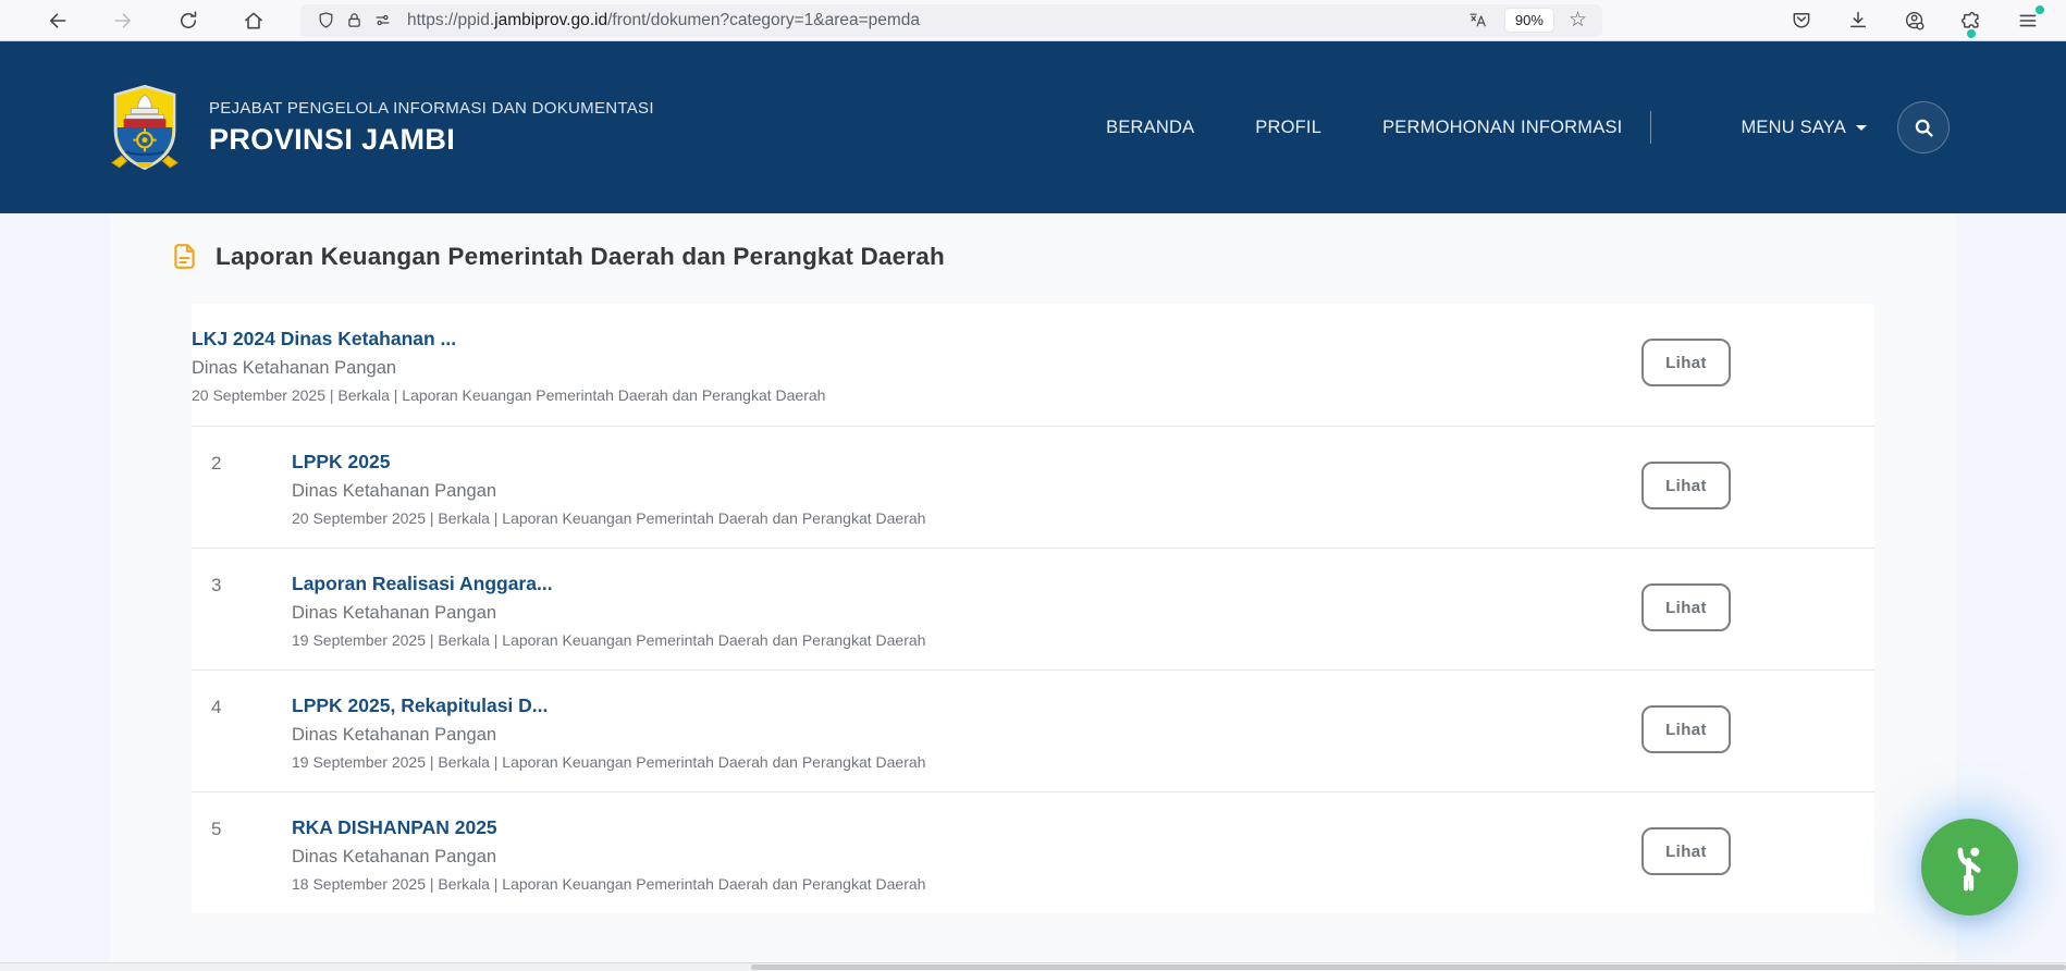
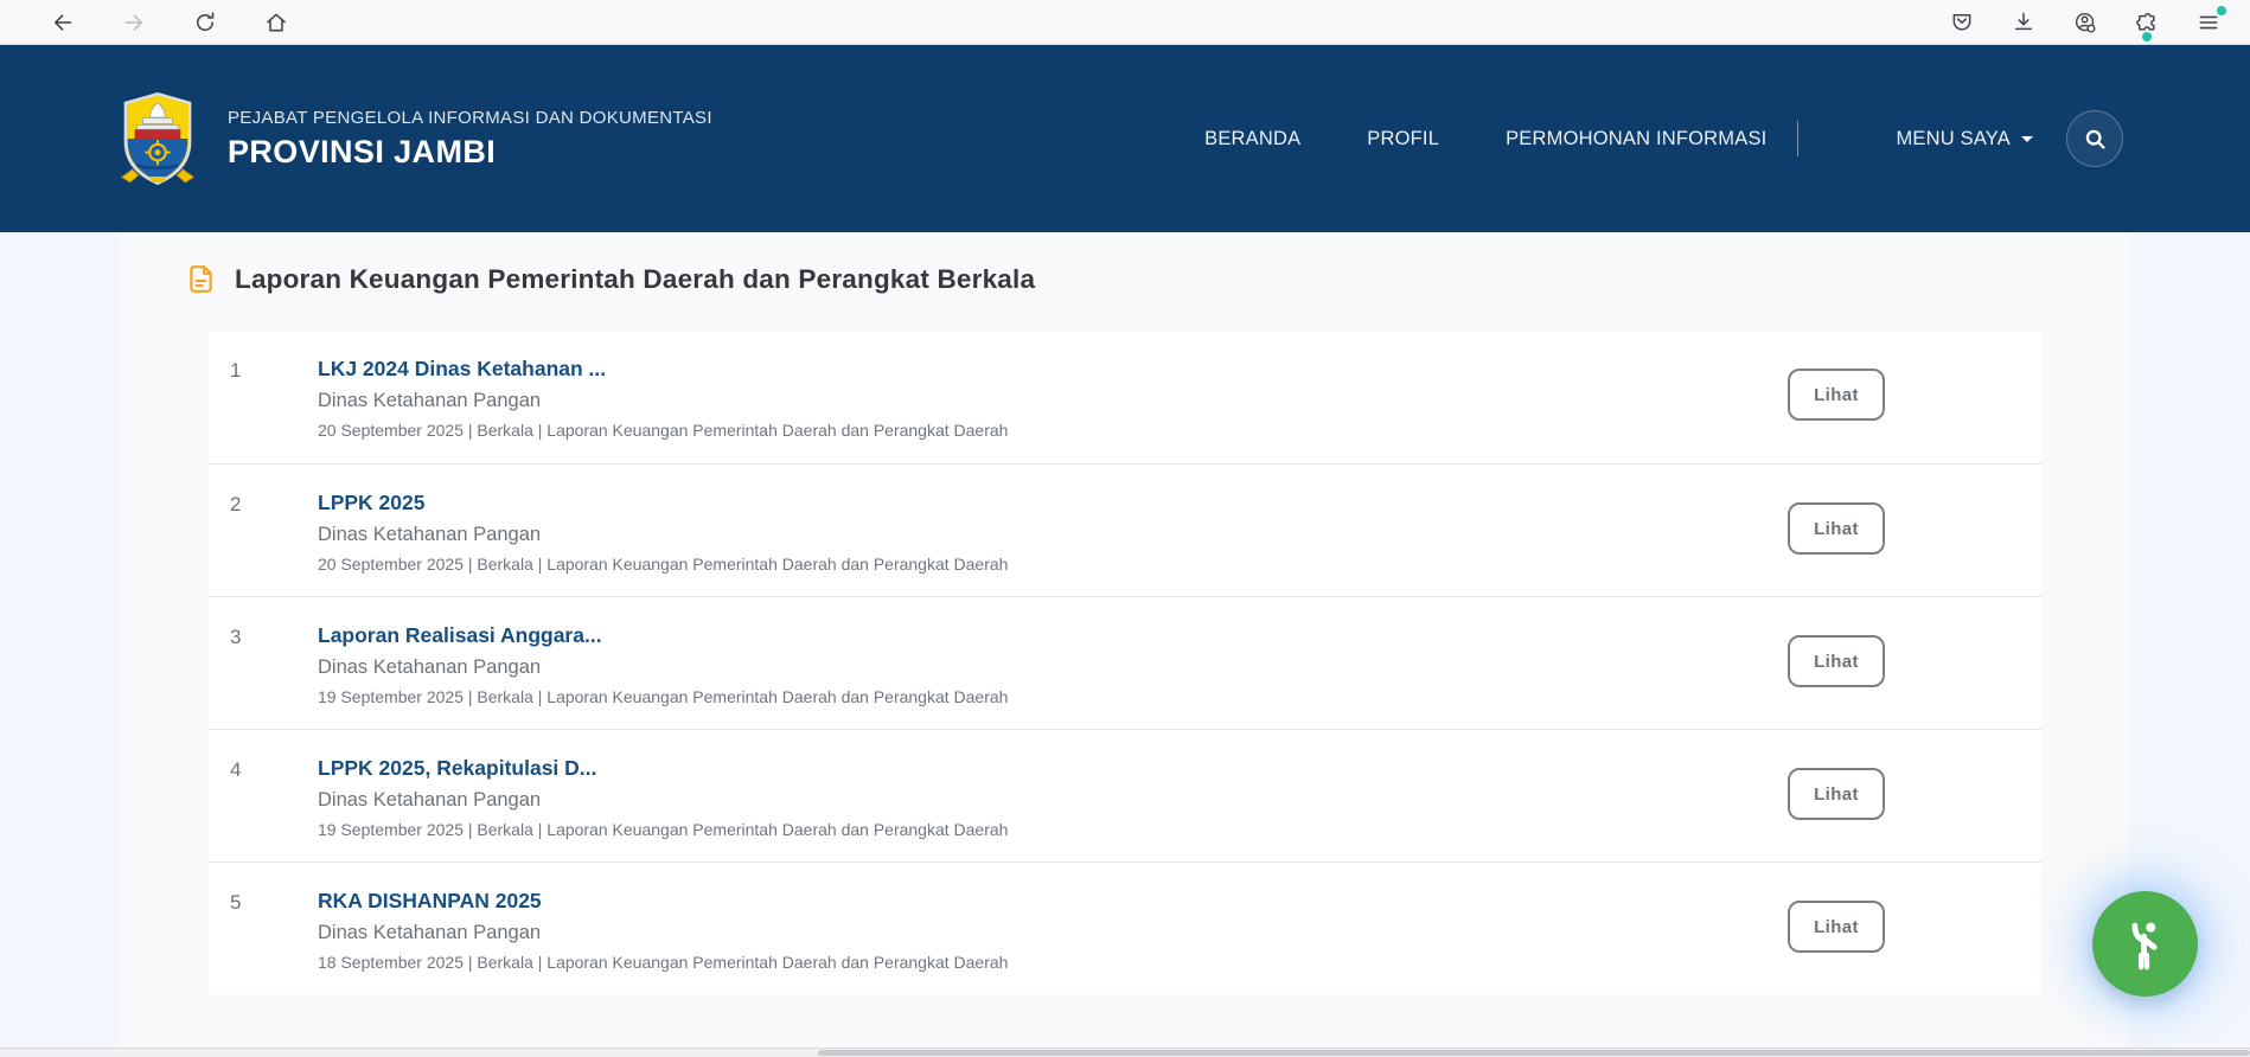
- https://ppid.jambiprov.go.id/front/dokumen?category=1&area=pemda
- 90%
- ☆
  PEJABAT PENGELOLA INFORMASI DAN DOKUMENTASI
  PROVINSI JAMBI
  BERANDA
  PROFIL
  PERMOHONAN INFORMASI
  MENU SAYA
- Laporan Keuangan Pemerintah Daerah dan Perangkat Daerah
+ Laporan Keuangan Pemerintah Daerah dan Perangkat Berkala
+ 1
  LKJ 2024 Dinas Ketahanan ...
  Dinas Ketahanan Pangan
  20 September 2025 | Berkala | Laporan Keuangan Pemerintah Daerah dan Perangkat Daerah
  Lihat
  2
  LPPK 2025
  Dinas Ketahanan Pangan
  20 September 2025 | Berkala | Laporan Keuangan Pemerintah Daerah dan Perangkat Daerah
  Lihat
  3
  Laporan Realisasi Anggara...
  Dinas Ketahanan Pangan
  19 September 2025 | Berkala | Laporan Keuangan Pemerintah Daerah dan Perangkat Daerah
  Lihat
  4
  LPPK 2025, Rekapitulasi D...
  Dinas Ketahanan Pangan
  19 September 2025 | Berkala | Laporan Keuangan Pemerintah Daerah dan Perangkat Daerah
  Lihat
  5
  RKA DISHANPAN 2025
  Dinas Ketahanan Pangan
  18 September 2025 | Berkala | Laporan Keuangan Pemerintah Daerah dan Perangkat Daerah
  Lihat
